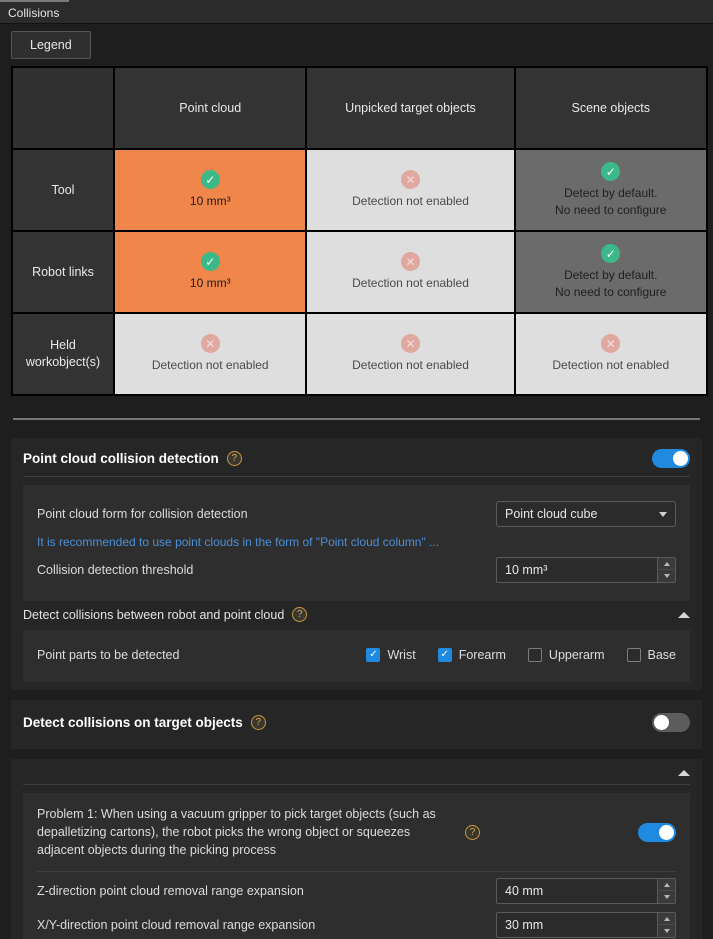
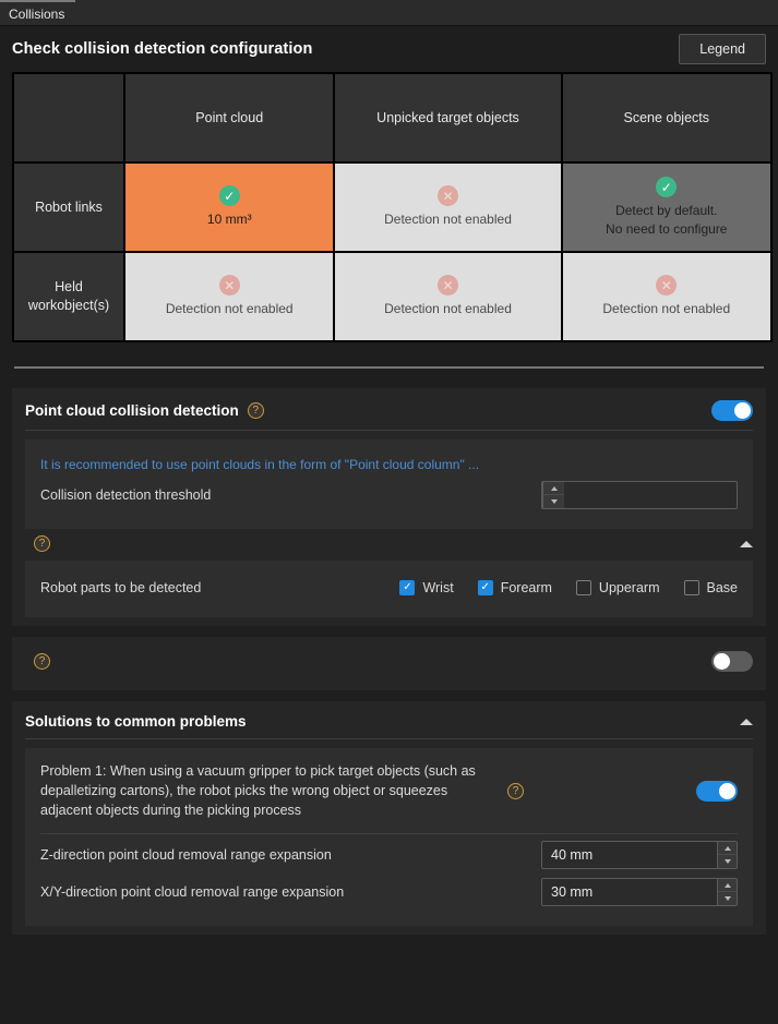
  Collisions
+ Check collision detection configuration
  Legend
  	Point cloud	Unpicked target objects	Scene objects
- Tool	✓ 10 mm³	✕ Detection not enabled	✓ Detect by default.No need to configure
  Robot links	✓ 10 mm³	✕ Detection not enabled	✓ Detect by default.No need to configure
  Heldworkobject(s)	✕ Detection not enabled	✕ Detection not enabled	✕ Detection not enabled
  Point cloud collision detection
  ?
- Point cloud form for collision detection
- Point cloud cube
  It is recommended to use point clouds in the form of "Point cloud column" ...
  Collision detection threshold
- 10 mm³
- Detect collisions between robot and point cloud
  ?
- Point parts to be detected
+ Robot parts to be detected
  ✓
  Wrist
  ✓
  Forearm
  Upperarm
  Base
- Detect collisions on target objects
  ?
+ Solutions to common problems
  Problem 1: When using a vacuum gripper to pick target objects (such as depalletizing cartons), the robot picks the wrong object or squeezes adjacent objects during the picking process
  ?
  Z-direction point cloud removal range expansion
  40 mm
  X/Y-direction point cloud removal range expansion
  30 mm
